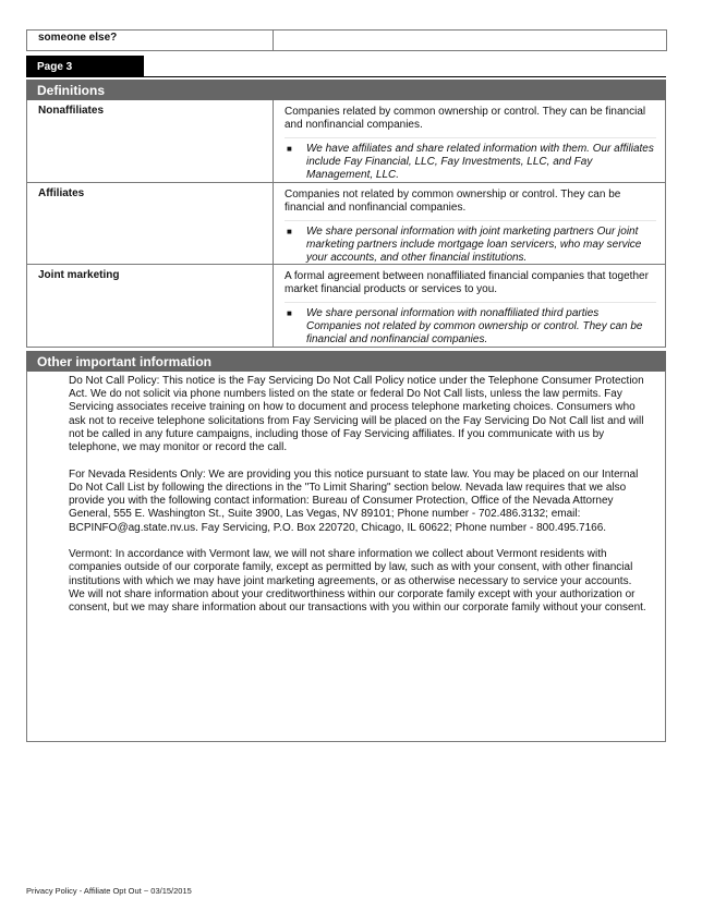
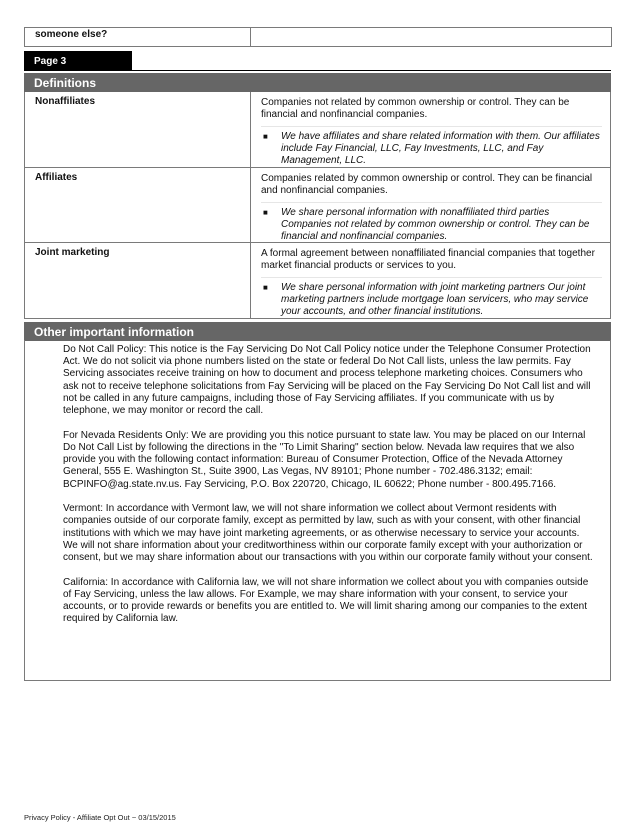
  someone else?
  Page 3
  Definitions
  Nonaffiliates
- Companies related by common ownership or control. They can be financial and nonfinancial companies.
+ Companies not related by common ownership or control. They can be financial and nonfinancial companies.
  ■
  We have affiliates and share related information with them. Our affiliates include Fay Financial, LLC, Fay Investments, LLC, and Fay Management, LLC.
  Affiliates
- Companies not related by common ownership or control. They can be financial and nonfinancial companies.
+ Companies related by common ownership or control. They can be financial and nonfinancial companies.
  ■
- We share personal information with joint marketing partners Our joint marketing partners include mortgage loan servicers, who may service your accounts, and other financial institutions.
+ We share personal information with nonaffiliated third parties Companies not related by common ownership or control. They can be financial and nonfinancial companies.
  Joint marketing
  A formal agreement between nonaffiliated financial companies that together market financial products or services to you.
  ■
- We share personal information with nonaffiliated third parties Companies not related by common ownership or control. They can be financial and nonfinancial companies.
+ We share personal information with joint marketing partners Our joint marketing partners include mortgage loan servicers, who may service your accounts, and other financial institutions.
  Other important information
  Do Not Call Policy: This notice is the Fay Servicing Do Not Call Policy notice under the Telephone Consumer Protection Act. We do not solicit via phone numbers listed on the state or federal Do Not Call lists, unless the law permits. Fay Servicing associates receive training on how to document and process telephone marketing choices. Consumers who ask not to receive telephone solicitations from Fay Servicing will be placed on the Fay Servicing Do Not Call list and will not be called in any future campaigns, including those of Fay Servicing affiliates. If you communicate with us by telephone, we may monitor or record the call.
  For Nevada Residents Only: We are providing you this notice pursuant to state law. You may be placed on our Internal Do Not Call List by following the directions in the "To Limit Sharing" section below. Nevada law requires that we also provide you with the following contact information: Bureau of Consumer Protection, Office of the Nevada Attorney General, 555 E. Washington St., Suite 3900, Las Vegas, NV 89101; Phone number - 702.486.3132; email: BCPINFO@ag.state.nv.us. Fay Servicing, P.O. Box 220720, Chicago, IL 60622; Phone number - 800.495.7166.
  Vermont: In accordance with Vermont law, we will not share information we collect about Vermont residents with companies outside of our corporate family, except as permitted by law, such as with your consent, with other financial institutions with which we may have joint marketing agreements, or as otherwise necessary to service your accounts. We will not share information about your creditworthiness within our corporate family except with your authorization or consent, but we may share information about our transactions with you within our corporate family without your consent.
+ California: In accordance with California law, we will not share information we collect about you with companies outside of Fay Servicing, unless the law allows. For Example, we may share information with your consent, to service your accounts, or to provide rewards or benefits you are entitled to. We will limit sharing among our companies to the extent required by California law.
  Privacy Policy - Affiliate Opt Out ~ 03/15/2015
